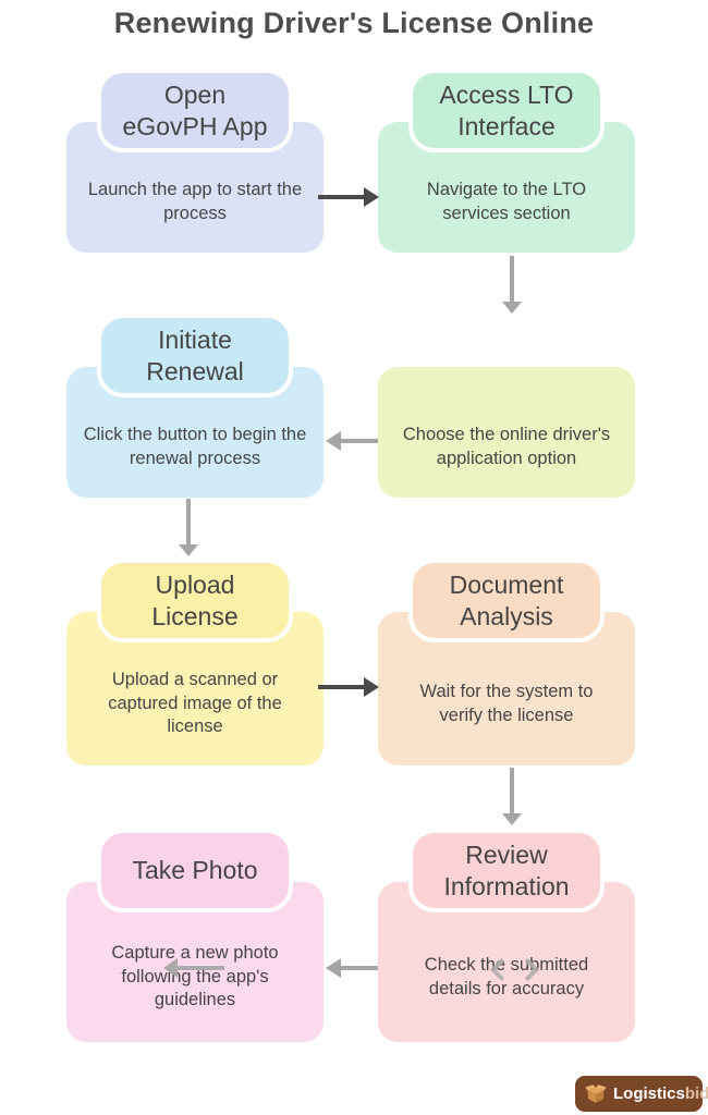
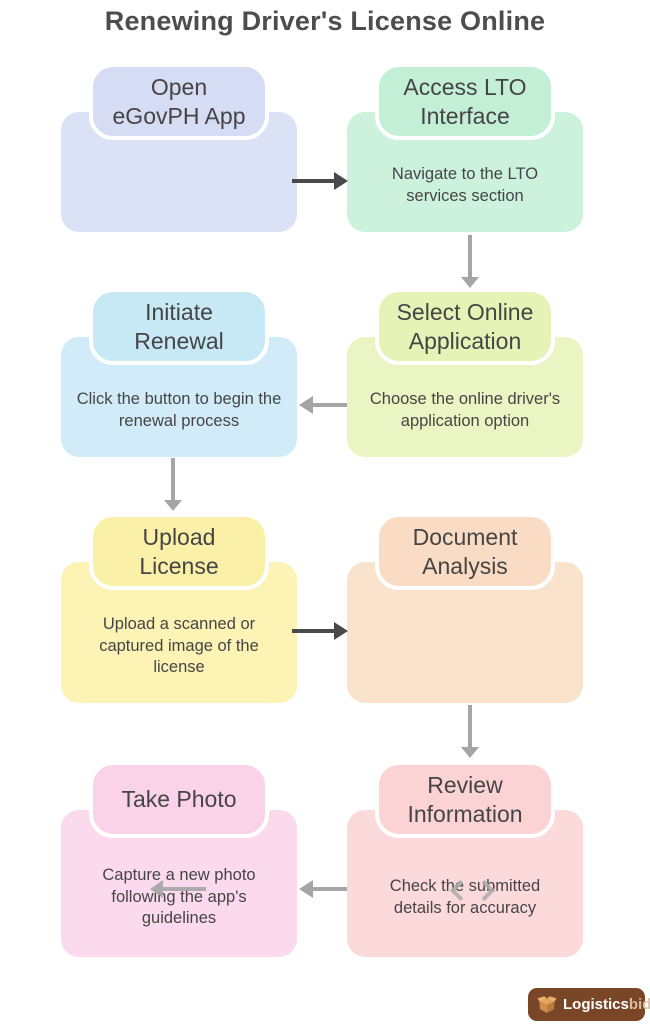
  Renewing Driver's License Online
  Open
  eGovPH App
- Launch the app to start the process
  Access LTO
  Interface
  Navigate to the LTO services section
+ Select Online
+ Application
  Choose the online driver's application option
  Initiate
  Renewal
  Click the button to begin the renewal process
  Upload
  License
  Upload a scanned or captured image of the license
  Document
  Analysis
- Wait for the system to verify the license
  Review
  Information
  Check the submitted details for accuracy
  Take Photo
  Capture a new photo following the app's guidelines
  Logisticsbid
